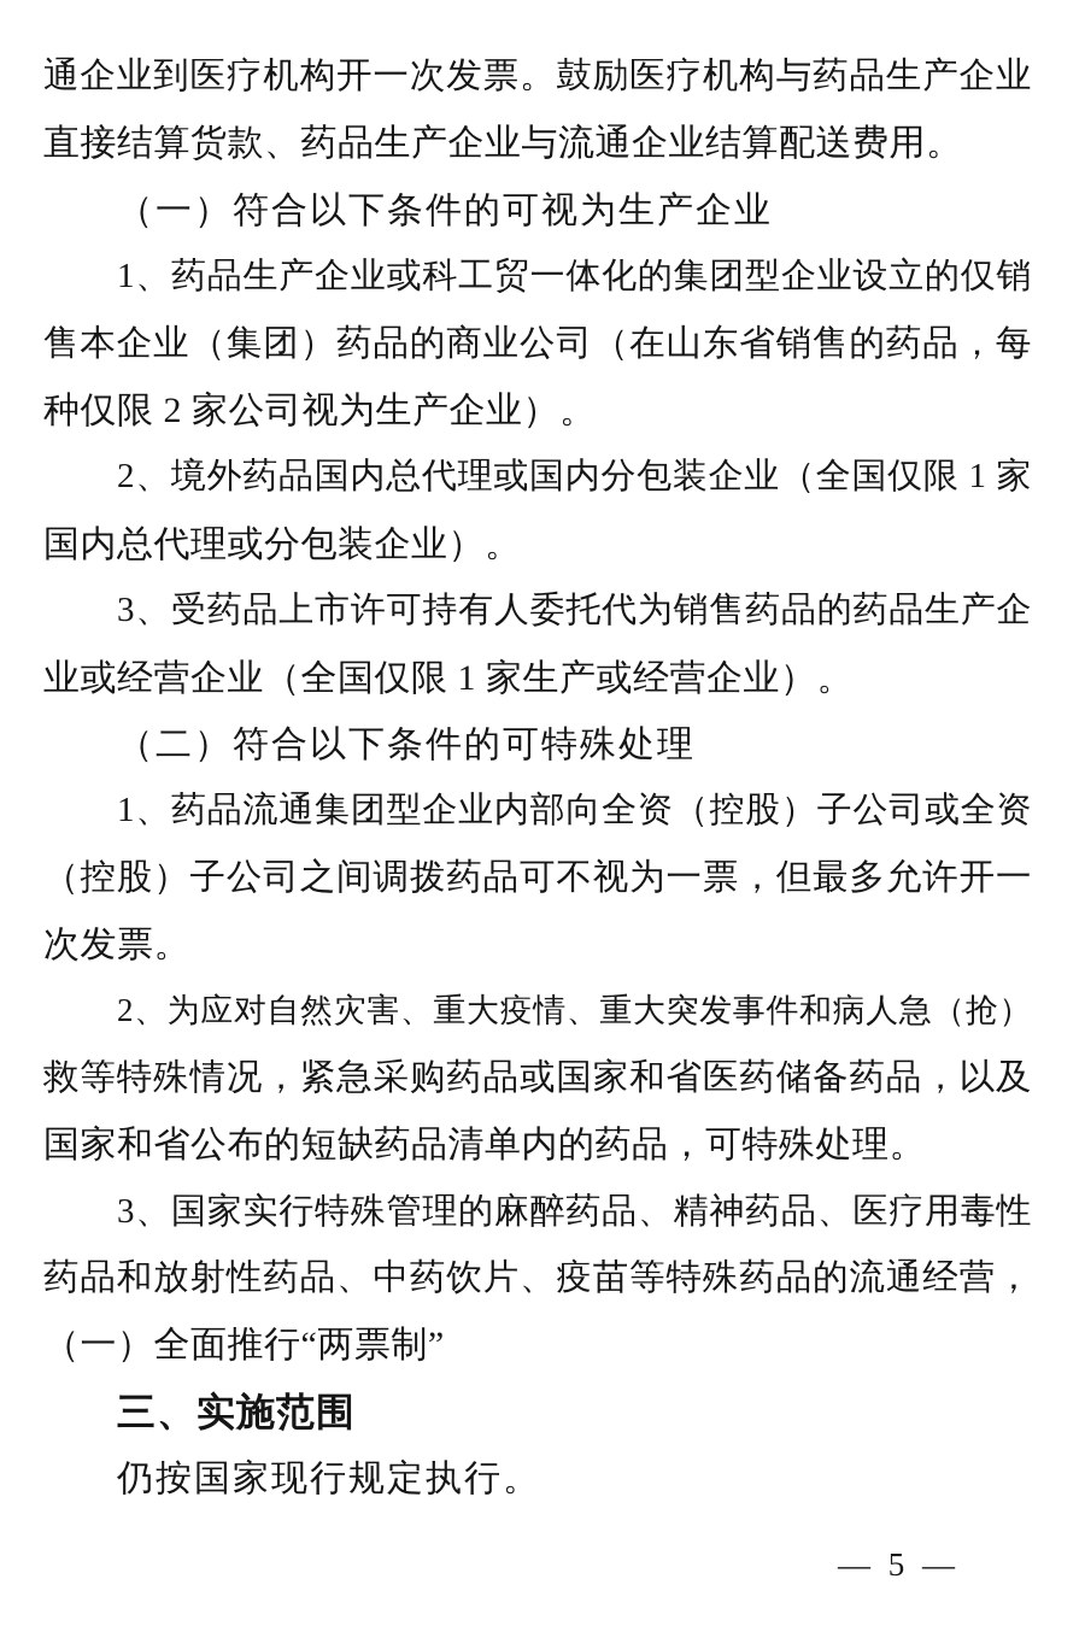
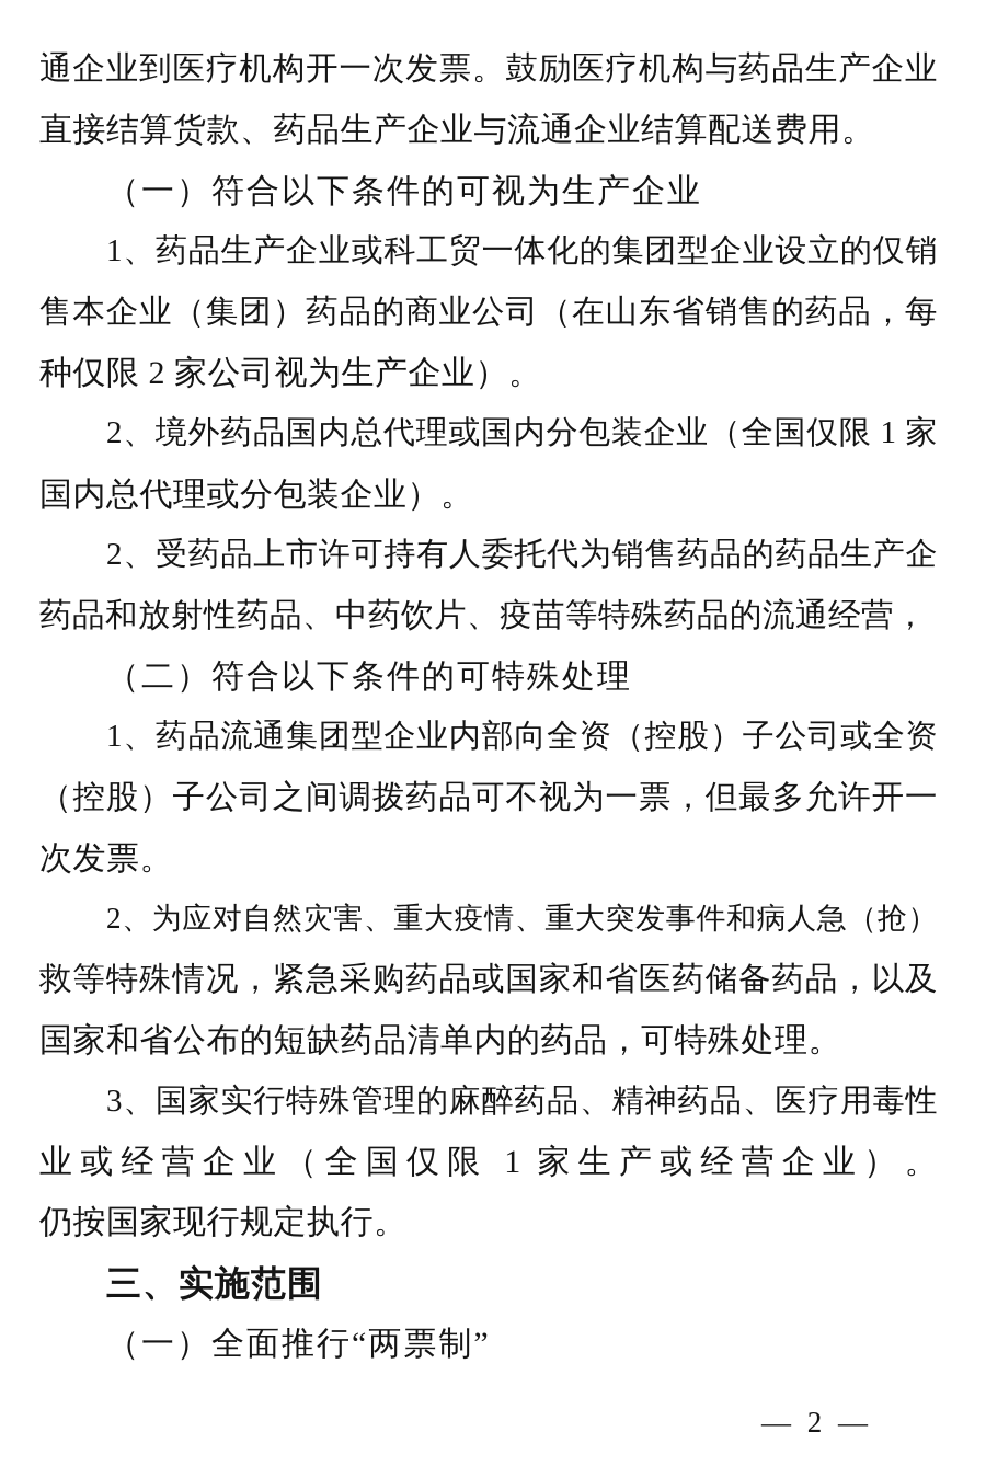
  通企业到医疗机构开一次发票。鼓励医疗机构与药品生产企业
  直接结算货款、药品生产企业与流通企业结算配送费用。
  （一）符合以下条件的可视为生产企业
  1、药品生产企业或科工贸一体化的集团型企业设立的仅销
  售本企业（集团）药品的商业公司（在山东省销售的药品，每
  种仅限 2 家公司视为生产企业）。
  2、境外药品国内总代理或国内分包装企业（全国仅限 1 家
  国内总代理或分包装企业）。
- 3、受药品上市许可持有人委托代为销售药品的药品生产企
+ 2、受药品上市许可持有人委托代为销售药品的药品生产企
- 业或经营企业（全国仅限 1 家生产或经营企业）。
+ 药品和放射性药品、中药饮片、疫苗等特殊药品的流通经营，
  （二）符合以下条件的可特殊处理
  1、药品流通集团型企业内部向全资（控股）子公司或全资
  （控股）子公司之间调拨药品可不视为一票，但最多允许开一
  次发票。
  2、为应对自然灾害、重大疫情、重大突发事件和病人急（抢）
  救等特殊情况，紧急采购药品或国家和省医药储备药品，以及
  国家和省公布的短缺药品清单内的药品，可特殊处理。
  3、国家实行特殊管理的麻醉药品、精神药品、医疗用毒性
- 药品和放射性药品、中药饮片、疫苗等特殊药品的流通经营，
+ 业或经营企业（全国仅限 1 家生产或经营企业）。
- （一）全面推行“两票制”
+ 仍按国家现行规定执行。
  三、实施范围
- 仍按国家现行规定执行。
+ （一）全面推行“两票制”
- — 5 —
+ — 2 —
